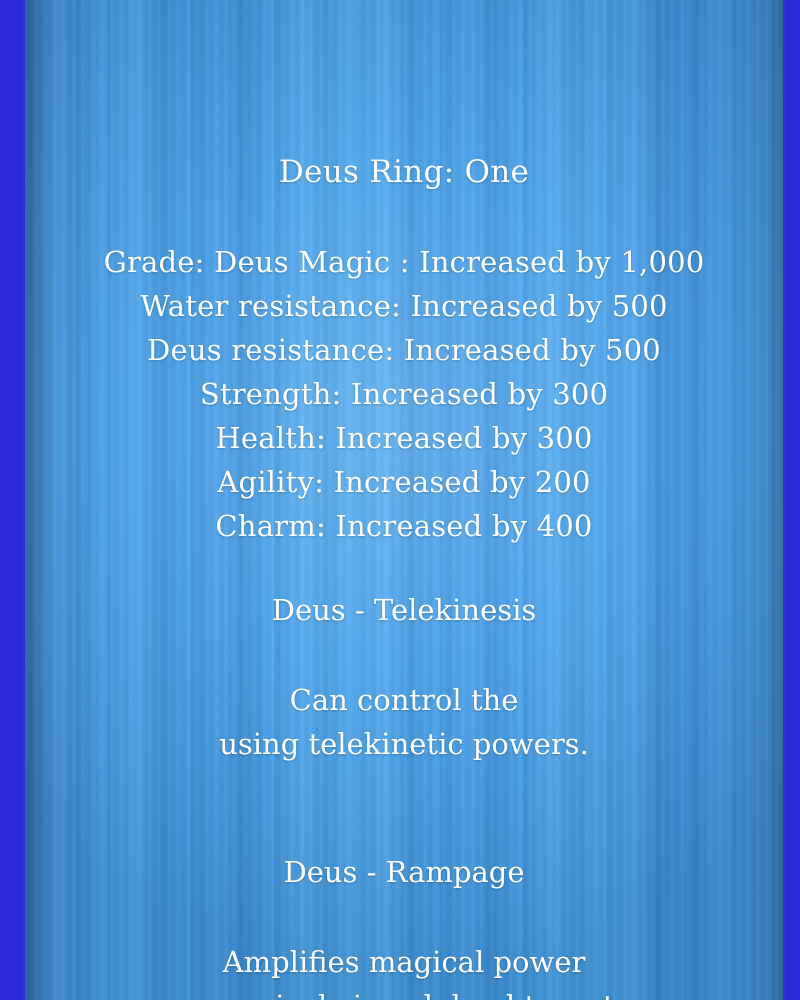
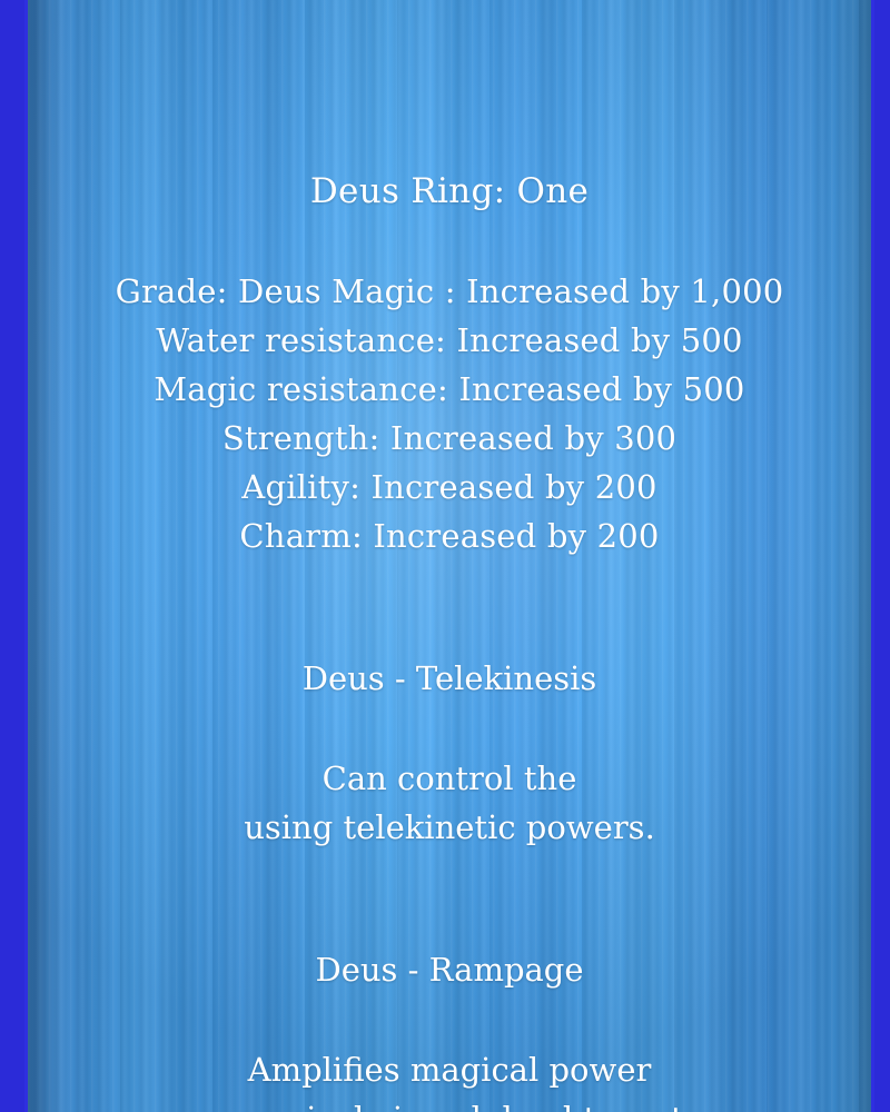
  Deus Ring: One
  Grade: Deus Magic : Increased by 1,000
  Water resistance: Increased by 500
- Deus resistance: Increased by 500
+ Magic resistance: Increased by 500
  Strength: Increased by 300
- Health: Increased by 300
  Agility: Increased by 200
- Charm: Increased by 400
+ Charm: Increased by 200
  Deus - Telekinesis
  Can control the
  using telekinetic powers.
  Deus - Rampage
  Amplifies magical power
